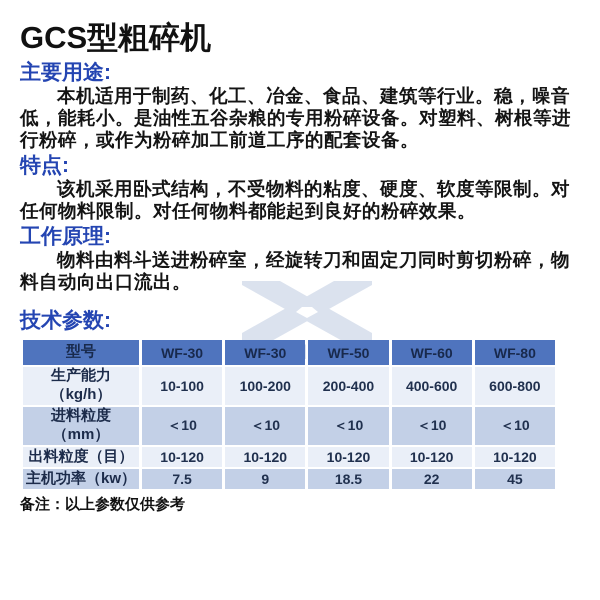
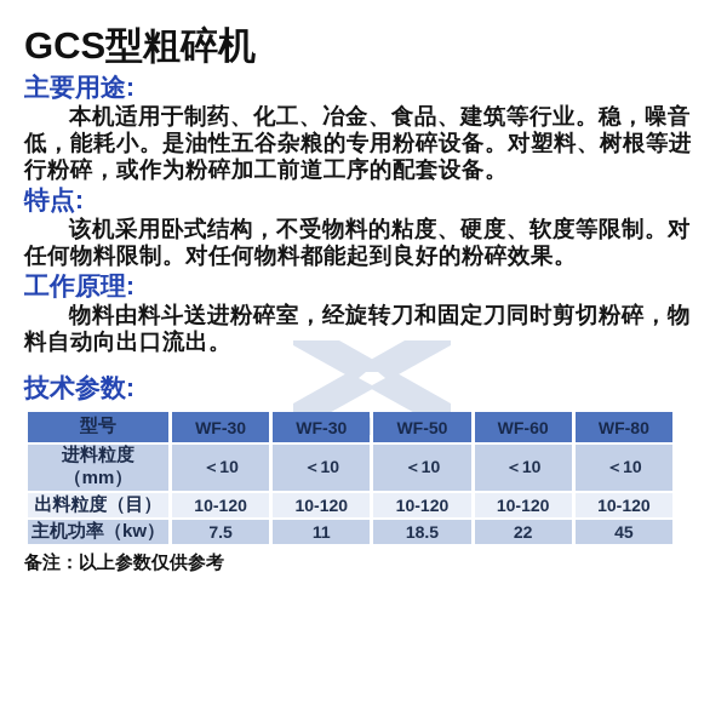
  GCS型粗碎机
  主要用途:
  本机适用于制药、化工、冶金、食品、建筑等行业。稳，噪音低，能耗小。是油性五谷杂粮的专用粉碎设备。对塑料、树根等进行粉碎，或作为粉碎加工前道工序的配套设备。
  特点:
  该机采用卧式结构，不受物料的粘度、硬度、软度等限制。对任何物料限制。对任何物料都能起到良好的粉碎效果。
  工作原理:
  物料由料斗送进粉碎室，经旋转刀和固定刀同时剪切粉碎，物料自动向出口流出。
  技术参数:
  型号	WF-30	WF-30	WF-50	WF-60	WF-80
- 生产能力（kg/h）	10-100	100-200	200-400	400-600	600-800
  进料粒度（mm）	＜10	＜10	＜10	＜10	＜10
  出料粒度（目）	10-120	10-120	10-120	10-120	10-120
- 主机功率（kw）	7.5	9	18.5	22	45
+ 主机功率（kw）	7.5	11	18.5	22	45
  备注：以上参数仅供参考
